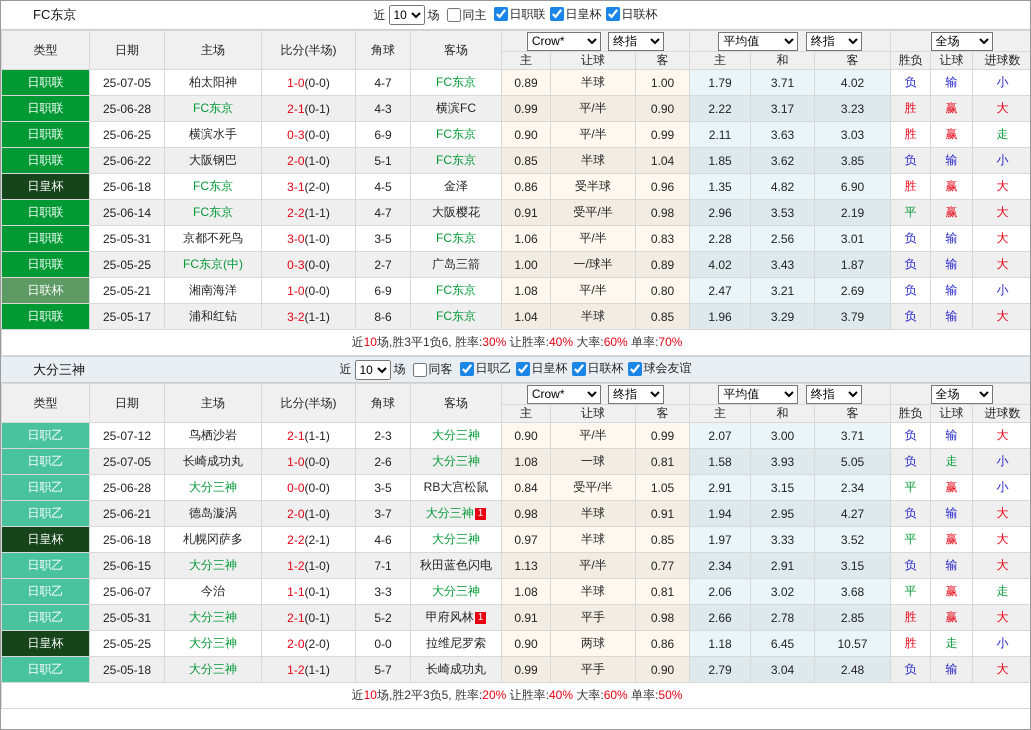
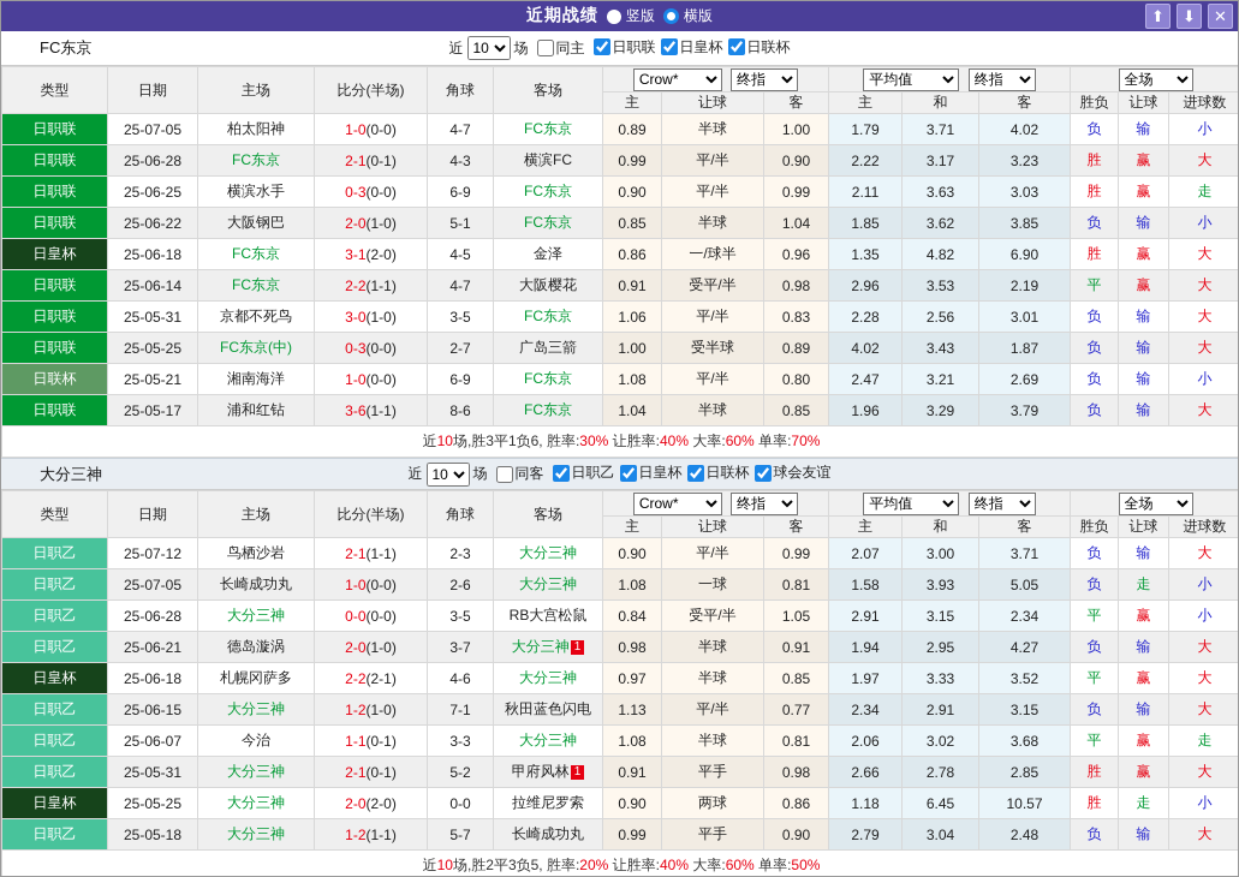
+ 近期战绩
+ 竖版
+ 横版
+ ⬆
+ ⬇
+ ✕
  FC东京
  近
  10
  场
  同主
  日职联
  日皇杯
  日联杯
  类型	日期	主场	比分(半场)	角球	客场	Crow* 终指	平均值 终指	全场
  主	让球	客	主	和	客	胜负	让球	进球数
  日职联	25-07-05	柏太阳神	1-0(0-0)	4-7	FC东京	0.89	半球	1.00	1.79	3.71	4.02	负	输	小
  日职联	25-06-28	FC东京	2-1(0-1)	4-3	横滨FC	0.99	平/半	0.90	2.22	3.17	3.23	胜	赢	大
  日职联	25-06-25	横滨水手	0-3(0-0)	6-9	FC东京	0.90	平/半	0.99	2.11	3.63	3.03	胜	赢	走
  日职联	25-06-22	大阪钢巴	2-0(1-0)	5-1	FC东京	0.85	半球	1.04	1.85	3.62	3.85	负	输	小
- 日皇杯	25-06-18	FC东京	3-1(2-0)	4-5	金泽	0.86	受半球	0.96	1.35	4.82	6.90	胜	赢	大
+ 日皇杯	25-06-18	FC东京	3-1(2-0)	4-5	金泽	0.86	一/球半	0.96	1.35	4.82	6.90	胜	赢	大
  日职联	25-06-14	FC东京	2-2(1-1)	4-7	大阪樱花	0.91	受平/半	0.98	2.96	3.53	2.19	平	赢	大
  日职联	25-05-31	京都不死鸟	3-0(1-0)	3-5	FC东京	1.06	平/半	0.83	2.28	2.56	3.01	负	输	大
- 日职联	25-05-25	FC东京(中)	0-3(0-0)	2-7	广岛三箭	1.00	一/球半	0.89	4.02	3.43	1.87	负	输	大
+ 日职联	25-05-25	FC东京(中)	0-3(0-0)	2-7	广岛三箭	1.00	受半球	0.89	4.02	3.43	1.87	负	输	大
  日联杯	25-05-21	湘南海洋	1-0(0-0)	6-9	FC东京	1.08	平/半	0.80	2.47	3.21	2.69	负	输	小
- 日职联	25-05-17	浦和红钻	3-2(1-1)	8-6	FC东京	1.04	半球	0.85	1.96	3.29	3.79	负	输	大
+ 日职联	25-05-17	浦和红钻	3-6(1-1)	8-6	FC东京	1.04	半球	0.85	1.96	3.29	3.79	负	输	大
  近10场,胜3平1负6, 胜率:30% 让胜率:40% 大率:60% 单率:70%
  大分三神
  近
  10
  场
  同客
  日职乙
  日皇杯
  日联杯
  球会友谊
  类型	日期	主场	比分(半场)	角球	客场	Crow* 终指	平均值 终指	全场
  主	让球	客	主	和	客	胜负	让球	进球数
  日职乙	25-07-12	鸟栖沙岩	2-1(1-1)	2-3	大分三神	0.90	平/半	0.99	2.07	3.00	3.71	负	输	大
  日职乙	25-07-05	长崎成功丸	1-0(0-0)	2-6	大分三神	1.08	一球	0.81	1.58	3.93	5.05	负	走	小
  日职乙	25-06-28	大分三神	0-0(0-0)	3-5	RB大宫松鼠	0.84	受平/半	1.05	2.91	3.15	2.34	平	赢	小
  日职乙	25-06-21	德岛漩涡	2-0(1-0)	3-7	大分三神 1	0.98	半球	0.91	1.94	2.95	4.27	负	输	大
  日皇杯	25-06-18	札幌冈萨多	2-2(2-1)	4-6	大分三神	0.97	半球	0.85	1.97	3.33	3.52	平	赢	大
  日职乙	25-06-15	大分三神	1-2(1-0)	7-1	秋田蓝色闪电	1.13	平/半	0.77	2.34	2.91	3.15	负	输	大
  日职乙	25-06-07	今治	1-1(0-1)	3-3	大分三神	1.08	半球	0.81	2.06	3.02	3.68	平	赢	走
  日职乙	25-05-31	大分三神	2-1(0-1)	5-2	甲府风林 1	0.91	平手	0.98	2.66	2.78	2.85	胜	赢	大
  日皇杯	25-05-25	大分三神	2-0(2-0)	0-0	拉维尼罗索	0.90	两球	0.86	1.18	6.45	10.57	胜	走	小
  日职乙	25-05-18	大分三神	1-2(1-1)	5-7	长崎成功丸	0.99	平手	0.90	2.79	3.04	2.48	负	输	大
  近10场,胜2平3负5, 胜率:20% 让胜率:40% 大率:60% 单率:50%
